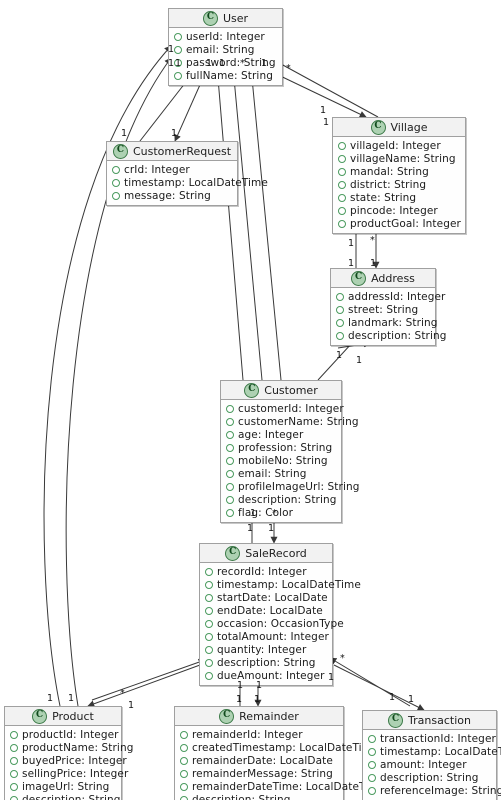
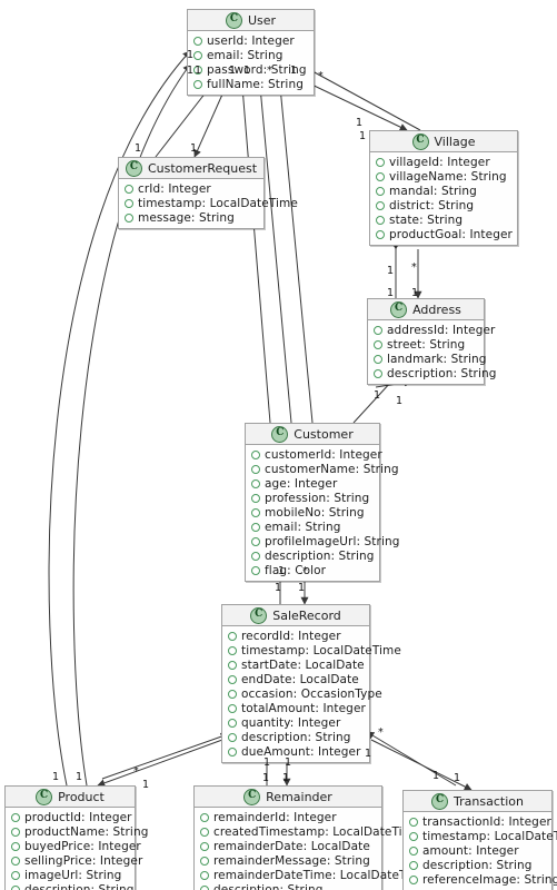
  C
  User
  userId: Integer
  email: String
  password: String
  fullName: String
  C
  CustomerRequest
  crId: Integer
  timestamp: LocalDateTime
  message: String
  C
  Village
  villageId: Integer
  villageName: String
  mandal: String
  district: String
  state: String
- pincode: Integer
  productGoal: Integer
  C
  Address
  addressId: Integer
  street: String
  landmark: String
  description: String
  C
  Customer
  customerId: Integer
  customerName: String
  age: Integer
  profession: String
  mobileNo: String
  email: String
  profileImageUrl: String
  description: String
  flag: Color
  C
  SaleRecord
  recordId: Integer
  timestamp: LocalDateTime
  startDate: LocalDate
  endDate: LocalDate
  occasion: OccasionType
  totalAmount: Integer
  quantity: Integer
  description: String
  dueAmount: Integer
  C
  Product
  productId: Integer
  productName: String
  buyedPrice: Integer
  sellingPrice: Integer
  imageUrl: String
  C
  Remainder
  remainderId: Integer
  createdTimestamp: LocalDateTi
  remainderDate: LocalDate
  remainderMessage: String
  remainderDateTime: LocalDate
  C
  Transaction
  transactionId: Integer
  timestamp: LocalDate
  amount: Integer
  description: String
  referenceImage: String
  1
  1
  1
  1
  1
  1
  1
  *
  1
  *
  1
  1
  1
  *
  1
  1
  1
  1
  1
  1
  1
  *
  1
  1
  *
  1
  1
  1
  1
  1
  *
  1
  1
  1
